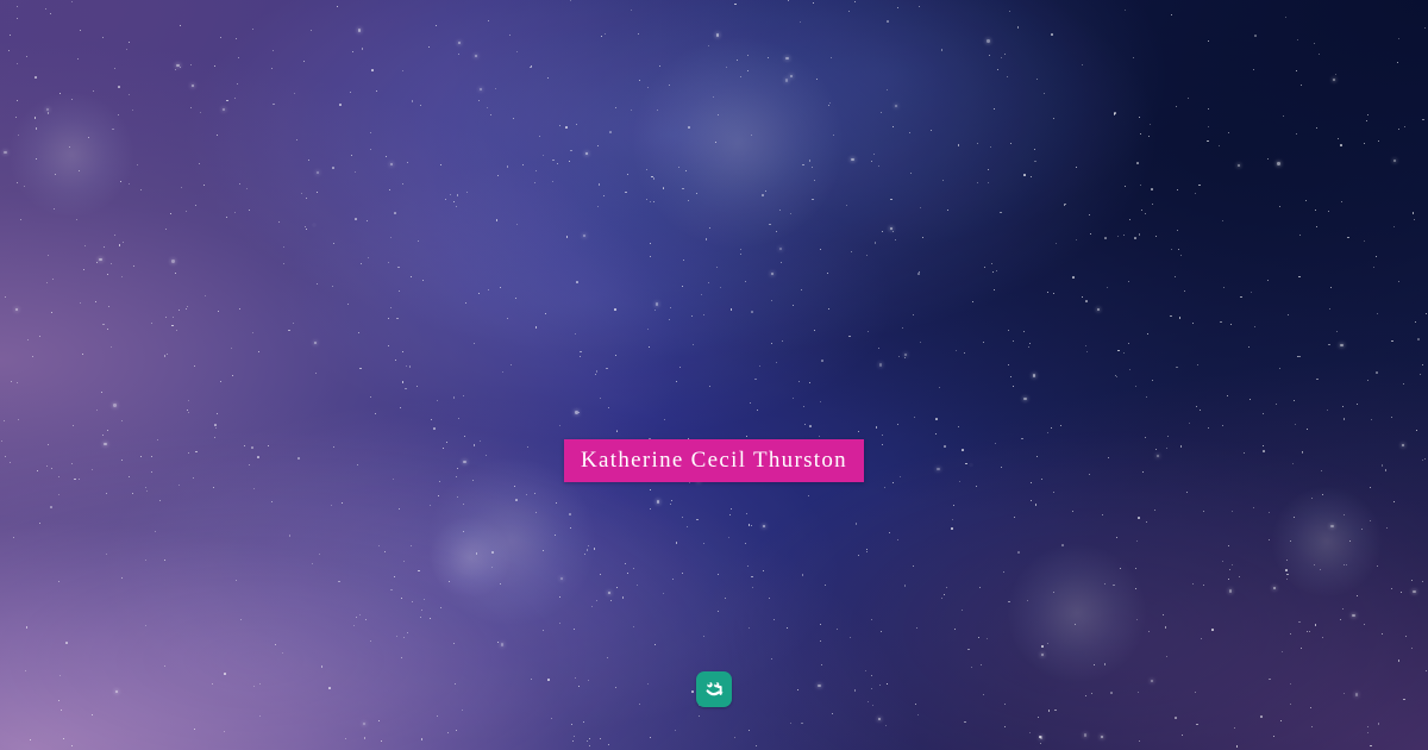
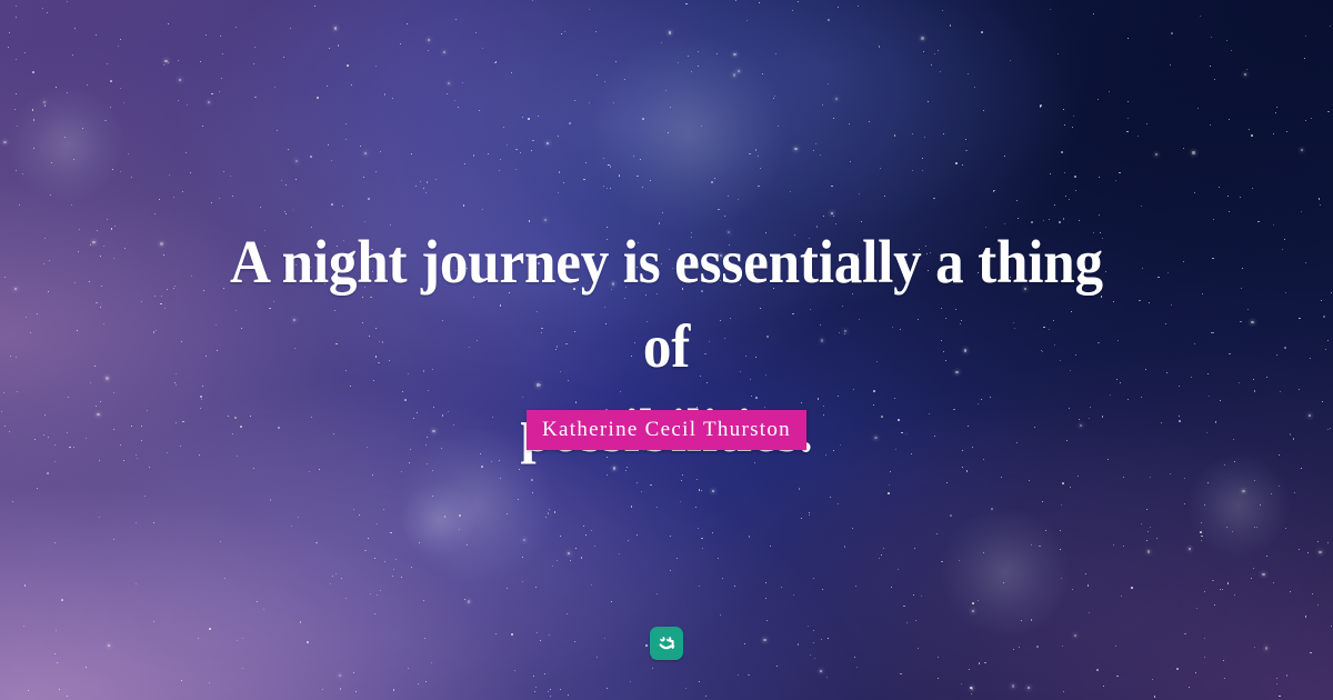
+ A night journey is essentially a thing of
  Katherine Cecil Thurston
